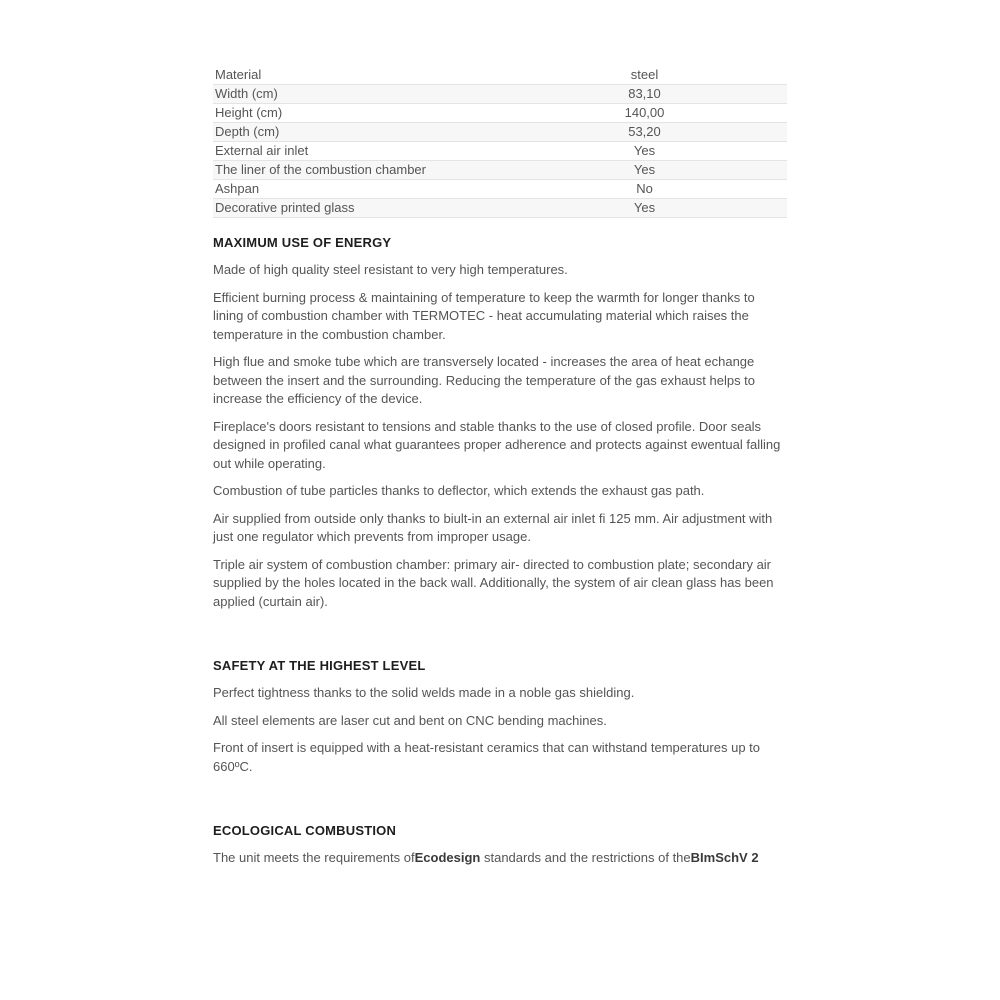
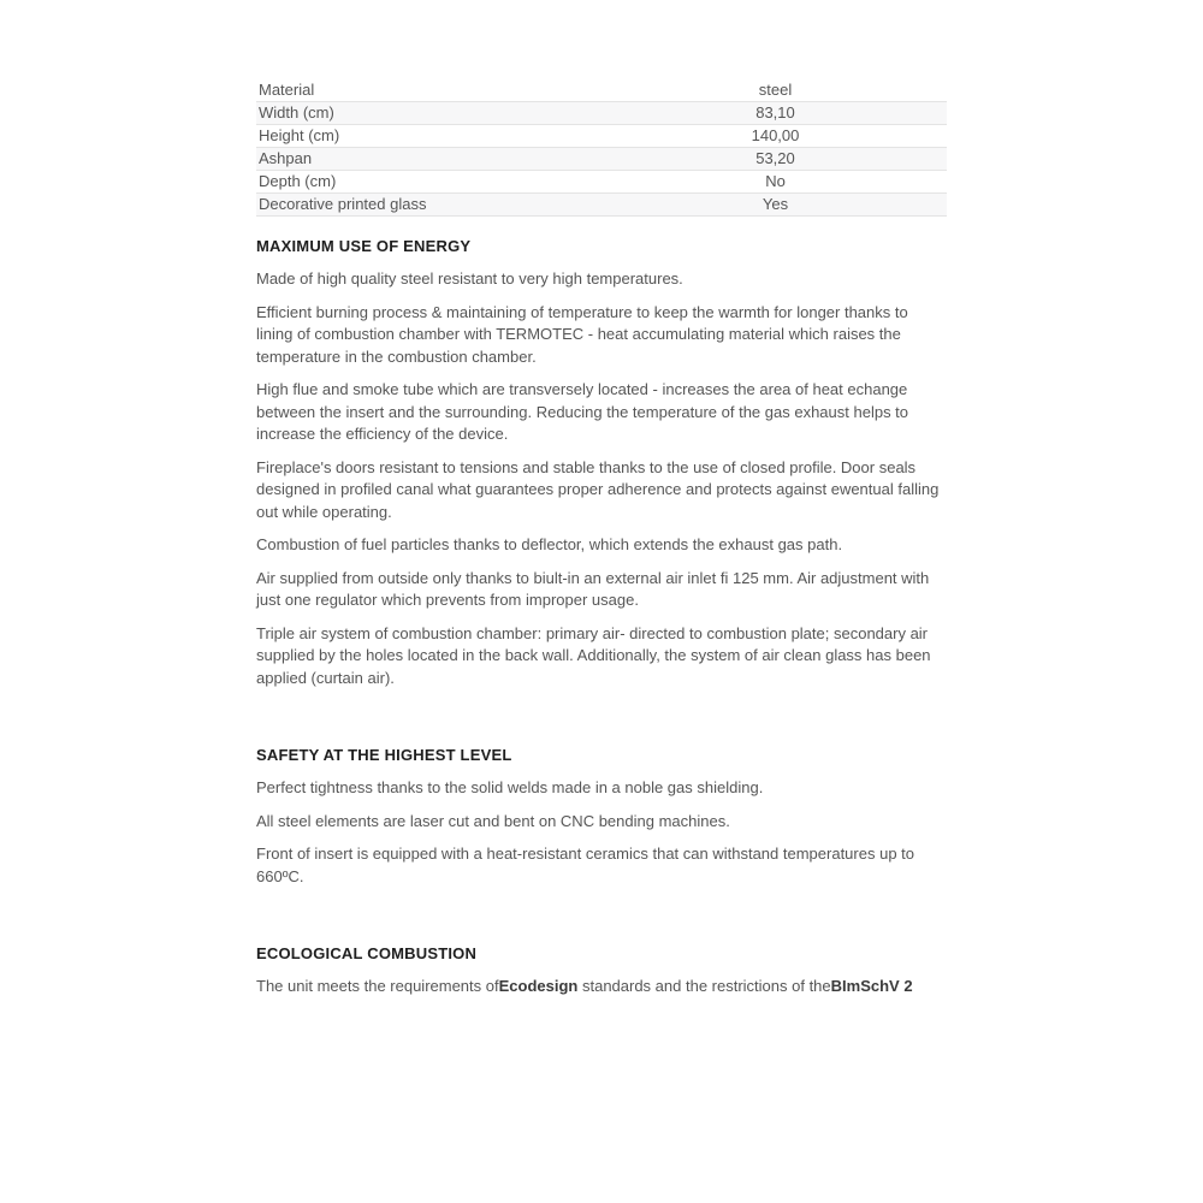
  Material	steel
  Width (cm)	83,10
  Height (cm)	140,00
- Depth (cm)	53,20
+ Ashpan	53,20
- External air inlet	Yes
- The liner of the combustion chamber	Yes
- Ashpan	No
+ Depth (cm)	No
  Decorative printed glass	Yes
  MAXIMUM USE OF ENERGY
  Made of high quality steel resistant to very high temperatures.
  Efficient burning process & maintaining of temperature to keep the warmth for longer thanks to lining of combustion chamber with TERMOTEC - heat accumulating material which raises the temperature in the combustion chamber.
  High flue and smoke tube which are transversely located - increases the area of heat echange between the insert and the surrounding. Reducing the temperature of the gas exhaust helps to increase the efficiency of the device.
  Fireplace's doors resistant to tensions and stable thanks to the use of closed profile. Door seals designed in profiled canal what guarantees proper adherence and protects against ewentual falling out while operating.
- Combustion of tube particles thanks to deflector, which extends the exhaust gas path.
+ Combustion of fuel particles thanks to deflector, which extends the exhaust gas path.
  Air supplied from outside only thanks to biult-in an external air inlet fi 125 mm. Air adjustment with just one regulator which prevents from improper usage.
  Triple air system of combustion chamber: primary air- directed to combustion plate; secondary air supplied by the holes located in the back wall. Additionally, the system of air clean glass has been applied (curtain air).
  SAFETY AT THE HIGHEST LEVEL
  Perfect tightness thanks to the solid welds made in a noble gas shielding.
  All steel elements are laser cut and bent on CNC bending machines.
  Front of insert is equipped with a heat-resistant ceramics that can withstand temperatures up to 660ºC.
  ECOLOGICAL COMBUSTION
  The unit meets the requirements ofEcodesign standards and the restrictions of theBImSchV 2
